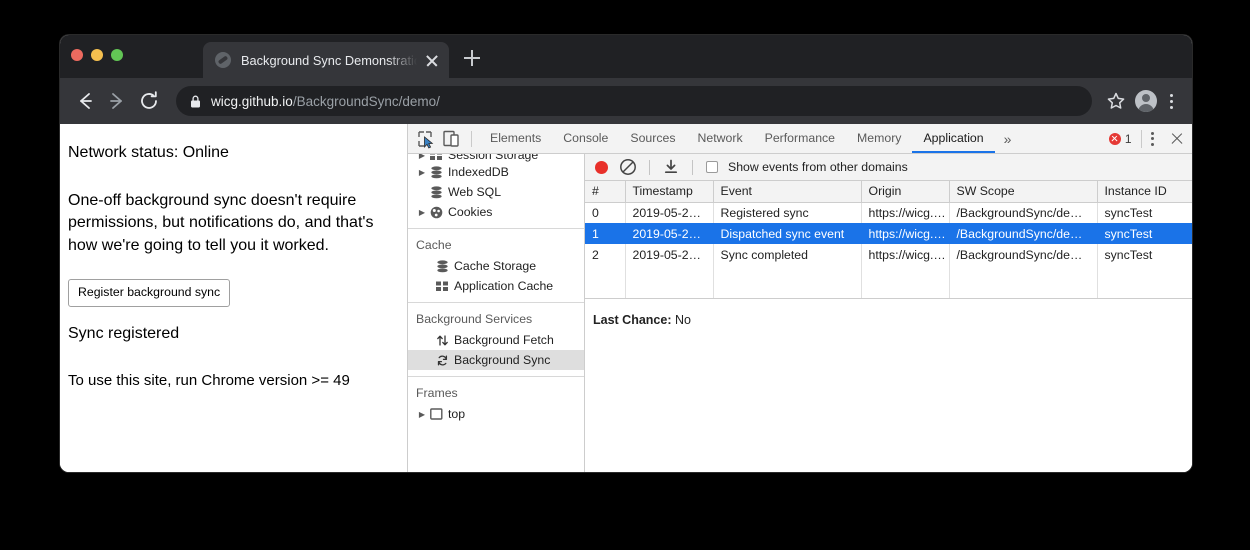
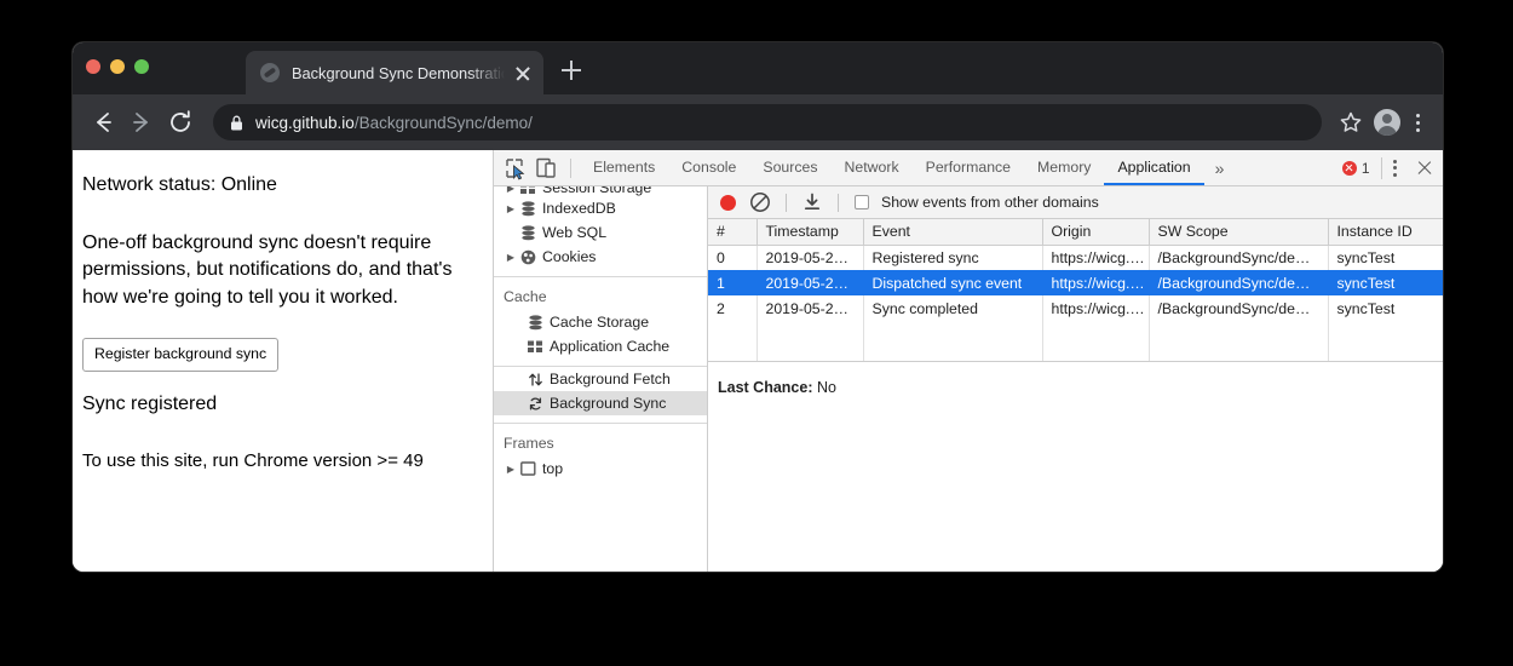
  Background Sync Demonstratio
  wicg.github.io/BackgroundSync/demo/
  Network status: Online
  One-off background sync doesn't require permissions, but notifications do, and that's how we're going to tell you it worked.
  Register background sync
  Sync registered
  To use this site, run Chrome version >= 49
  Elements
  Console
  Sources
  Network
  Performance
  Memory
  Application
  »
  1
  ▶
  Session Storage
  ▶
  IndexedDB
  Web SQL
  ▶
  Cookies
  Cache
  Cache Storage
  Application Cache
- Background Services
  Background Fetch
  Background Sync
  Frames
  ▶
  top
  Show events from other domains
  #	Timestamp	Event	Origin	SW Scope	Instance ID
  0	2019-05-2…	Registered sync	https://wicg.…	/BackgroundSync/de…	syncTest
  1	2019-05-2…	Dispatched sync event	https://wicg.…	/BackgroundSync/de…	syncTest
  2	2019-05-2…	Sync completed	https://wicg.…	/BackgroundSync/de…	syncTest
  Last Chance: No
